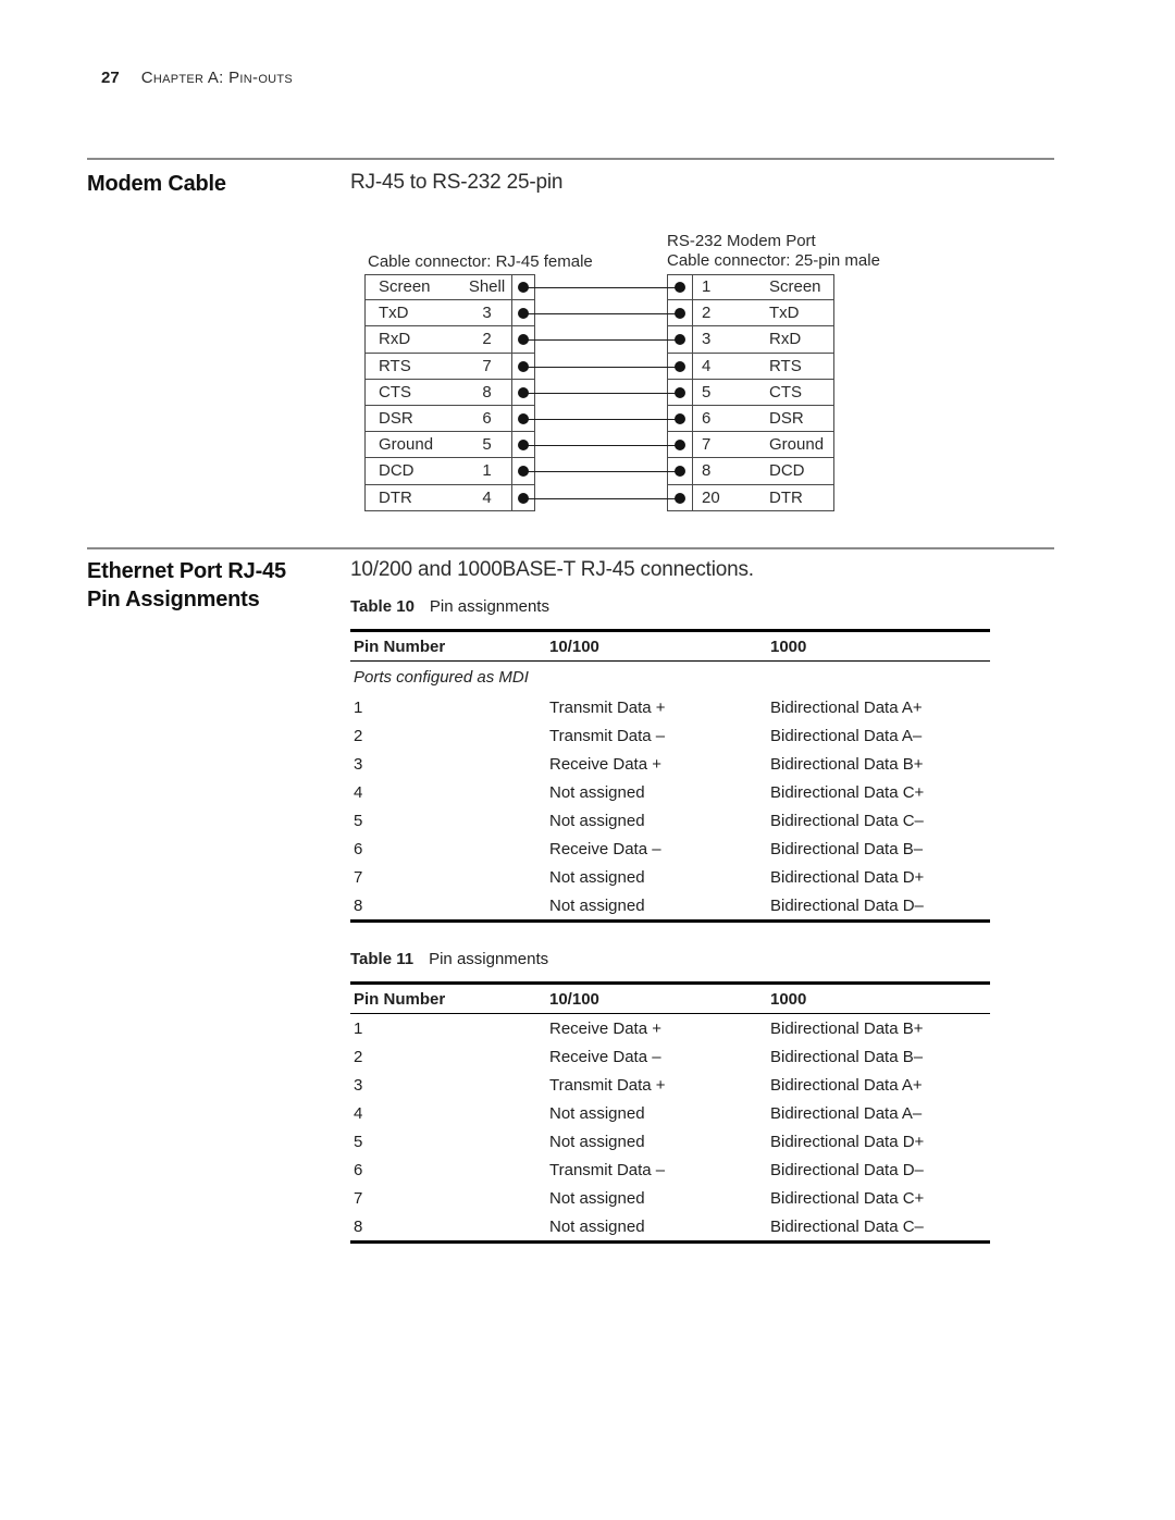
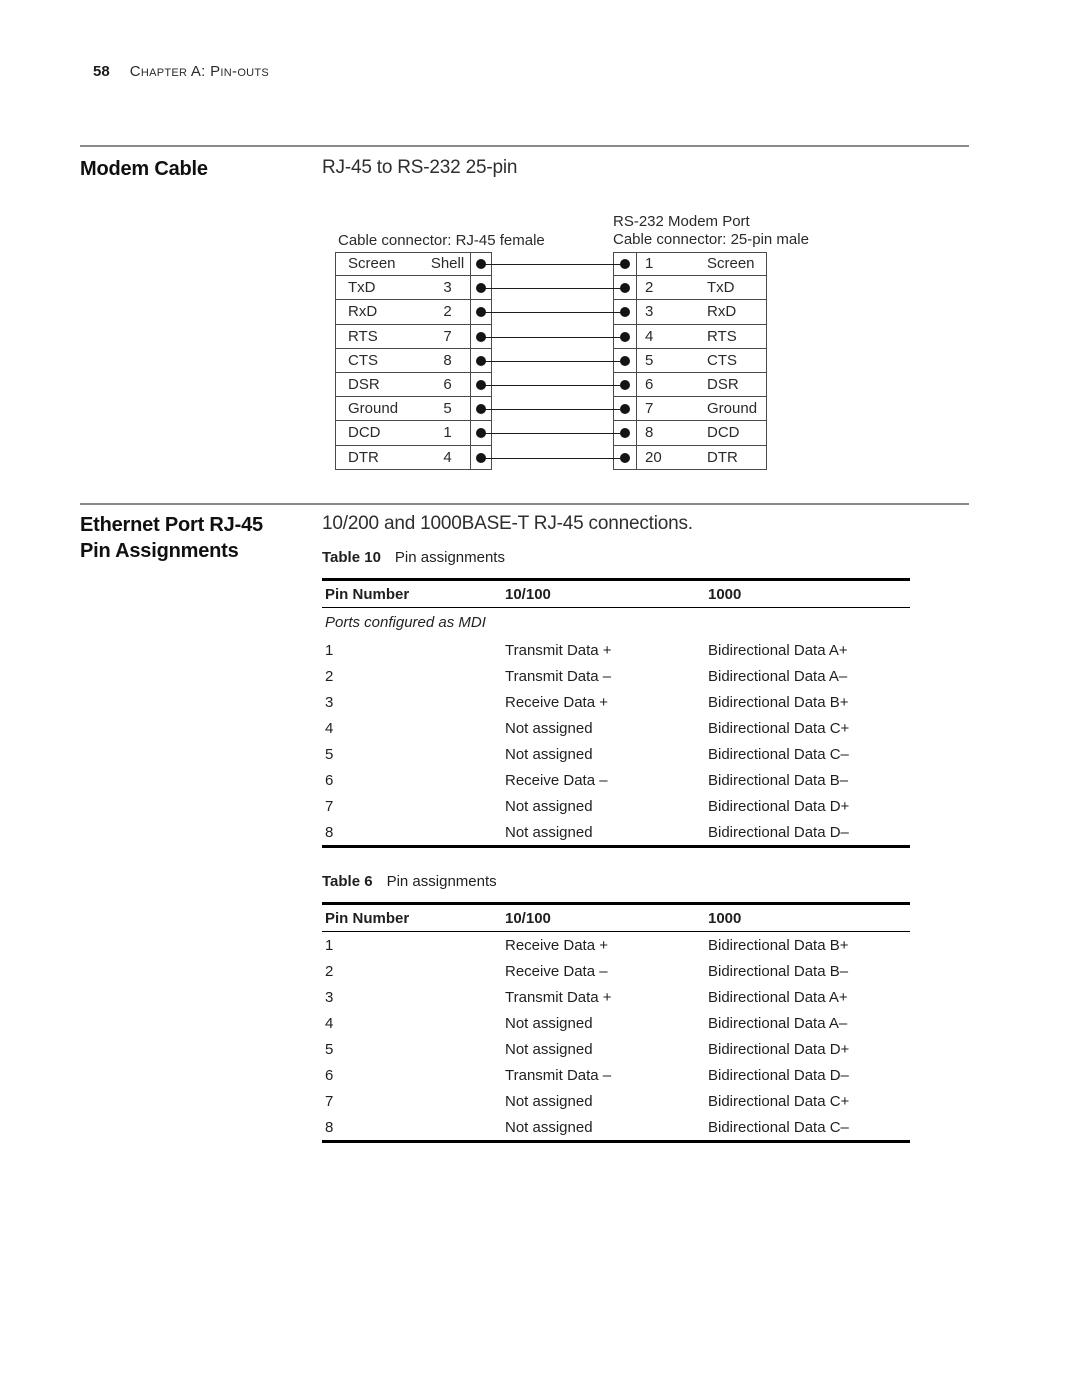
- 27
+ 58
  Chapter A: Pin-outs
  Modem Cable
  RJ-45 to RS-232 25-pin
  Cable connector: RJ-45 female
  RS-232 Modem Port
  Cable connector: 25-pin male
  Screen
  Shell
  1
  Screen
  TxD
  3
  2
  TxD
  RxD
  2
  3
  RxD
  RTS
  7
  4
  RTS
  CTS
  8
  5
  CTS
  DSR
  6
  6
  DSR
  Ground
  5
  7
  Ground
  DCD
  1
  8
  DCD
  DTR
  4
  20
  DTR
  Ethernet Port RJ-45
  Pin Assignments
  10/200 and 1000BASE-T RJ-45 connections.
  Table 10
  Pin assignments
  Pin Number
  10/100
  1000
  Ports configured as MDI
  1
  Transmit Data +
  Bidirectional Data A+
  2
  Transmit Data –
  Bidirectional Data A–
  3
  Receive Data +
  Bidirectional Data B+
  4
  Not assigned
  Bidirectional Data C+
  5
  Not assigned
  Bidirectional Data C–
  6
  Receive Data –
  Bidirectional Data B–
  7
  Not assigned
  Bidirectional Data D+
  8
  Not assigned
  Bidirectional Data D–
- Table 11
+ Table 6
  Pin assignments
  Pin Number
  10/100
  1000
  1
  Receive Data +
  Bidirectional Data B+
  2
  Receive Data –
  Bidirectional Data B–
  3
  Transmit Data +
  Bidirectional Data A+
  4
  Not assigned
  Bidirectional Data A–
  5
  Not assigned
  Bidirectional Data D+
  6
  Transmit Data –
  Bidirectional Data D–
  7
  Not assigned
  Bidirectional Data C+
  8
  Not assigned
  Bidirectional Data C–
